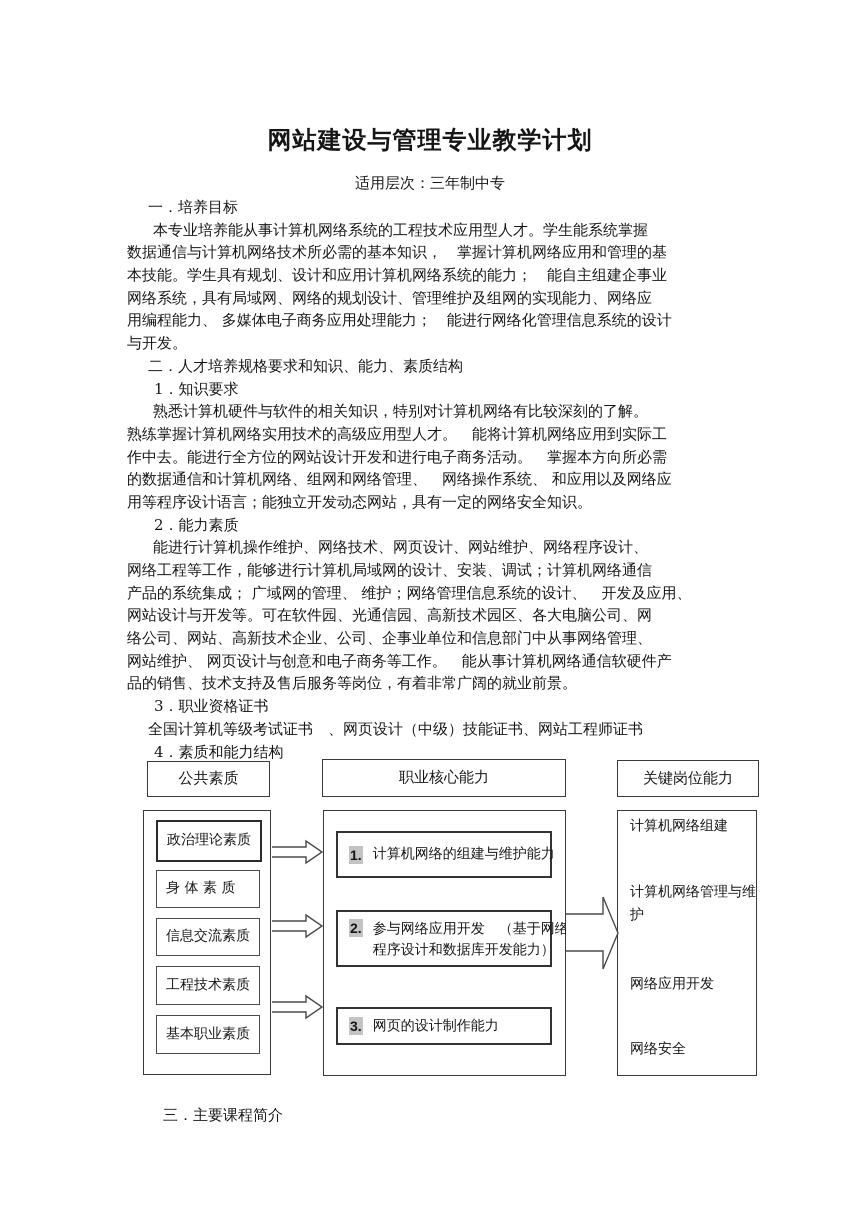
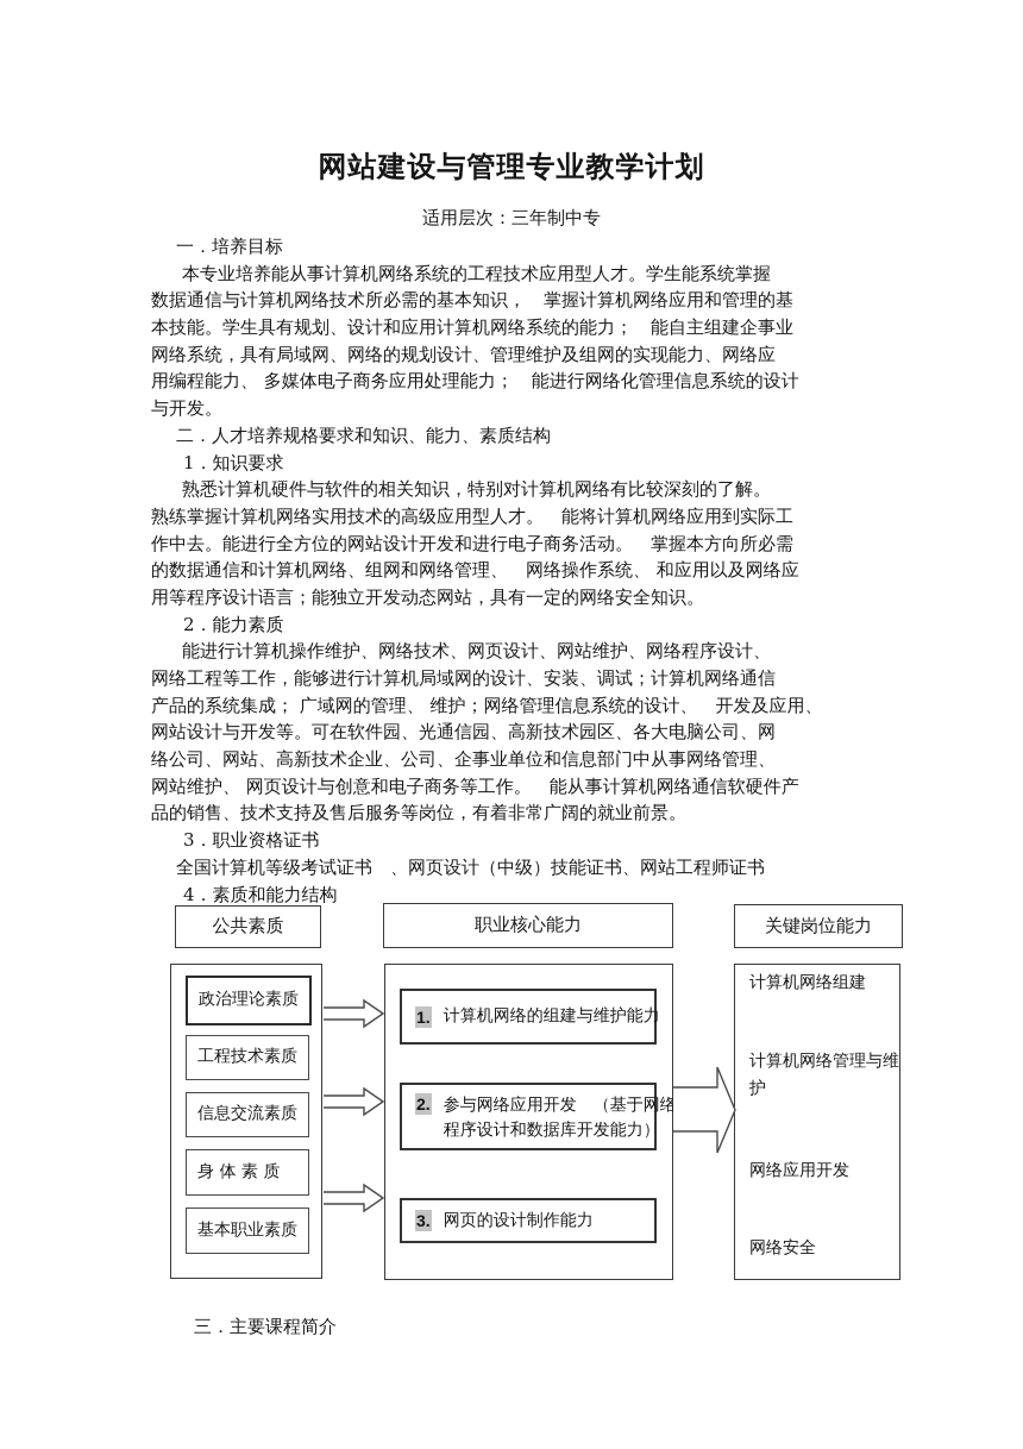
  网站建设与管理专业教学计划
  适用层次：三年制中专
  一．培养目标
  本专业培养能从事计算机网络系统的工程技术应用型人才。学生能系统掌握
  数据通信与计算机网络技术所必需的基本知识， 掌握计算机网络应用和管理的基
  本技能。学生具有规划、设计和应用计算机网络系统的能力； 能自主组建企事业
  网络系统，具有局域网、网络的规划设计、管理维护及组网的实现能力、网络应
  用编程能力、 多媒体电子商务应用处理能力； 能进行网络化管理信息系统的设计
  与开发。
  二．人才培养规格要求和知识、能力、素质结构
  1．知识要求
  熟悉计算机硬件与软件的相关知识，特别对计算机网络有比较深刻的了解。
  熟练掌握计算机网络实用技术的高级应用型人才。 能将计算机网络应用到实际工
  作中去。能进行全方位的网站设计开发和进行电子商务活动。 掌握本方向所必需
  的数据通信和计算机网络、组网和网络管理、 网络操作系统、 和应用以及网络应
  用等程序设计语言；能独立开发动态网站，具有一定的网络安全知识。
  2．能力素质
  能进行计算机操作维护、网络技术、网页设计、网站维护、网络程序设计、
  网络工程等工作，能够进行计算机局域网的设计、安装、调试；计算机网络通信
  产品的系统集成； 广域网的管理、 维护；网络管理信息系统的设计、 开发及应用、
  网站设计与开发等。可在软件园、光通信园、高新技术园区、各大电脑公司、网
  络公司、网站、高新技术企业、公司、企事业单位和信息部门中从事网络管理、
  网站维护、 网页设计与创意和电子商务等工作。 能从事计算机网络通信软硬件产
  品的销售、技术支持及售后服务等岗位，有着非常广阔的就业前景。
  3．职业资格证书
  全国计算机等级考试证书 、网页设计（中级）技能证书、网站工程师证书
  4．素质和能力结构
  公共素质
  职业核心能力
  关键岗位能力
  政治理论素质
- 身 体 素 质
+ 工程技术素质
  信息交流素质
- 工程技术素质
+ 身 体 素 质
  基本职业素质
  1.
  计算机网络的组建与维护能力
  2.
  参与网络应用开发 （基于网络
  程序设计和数据库开发能力）
  3.
  网页的设计制作能力
  计算机网络组建
  计算机网络管理与维护
  网络应用开发
  网络安全
  三．主要课程简介
